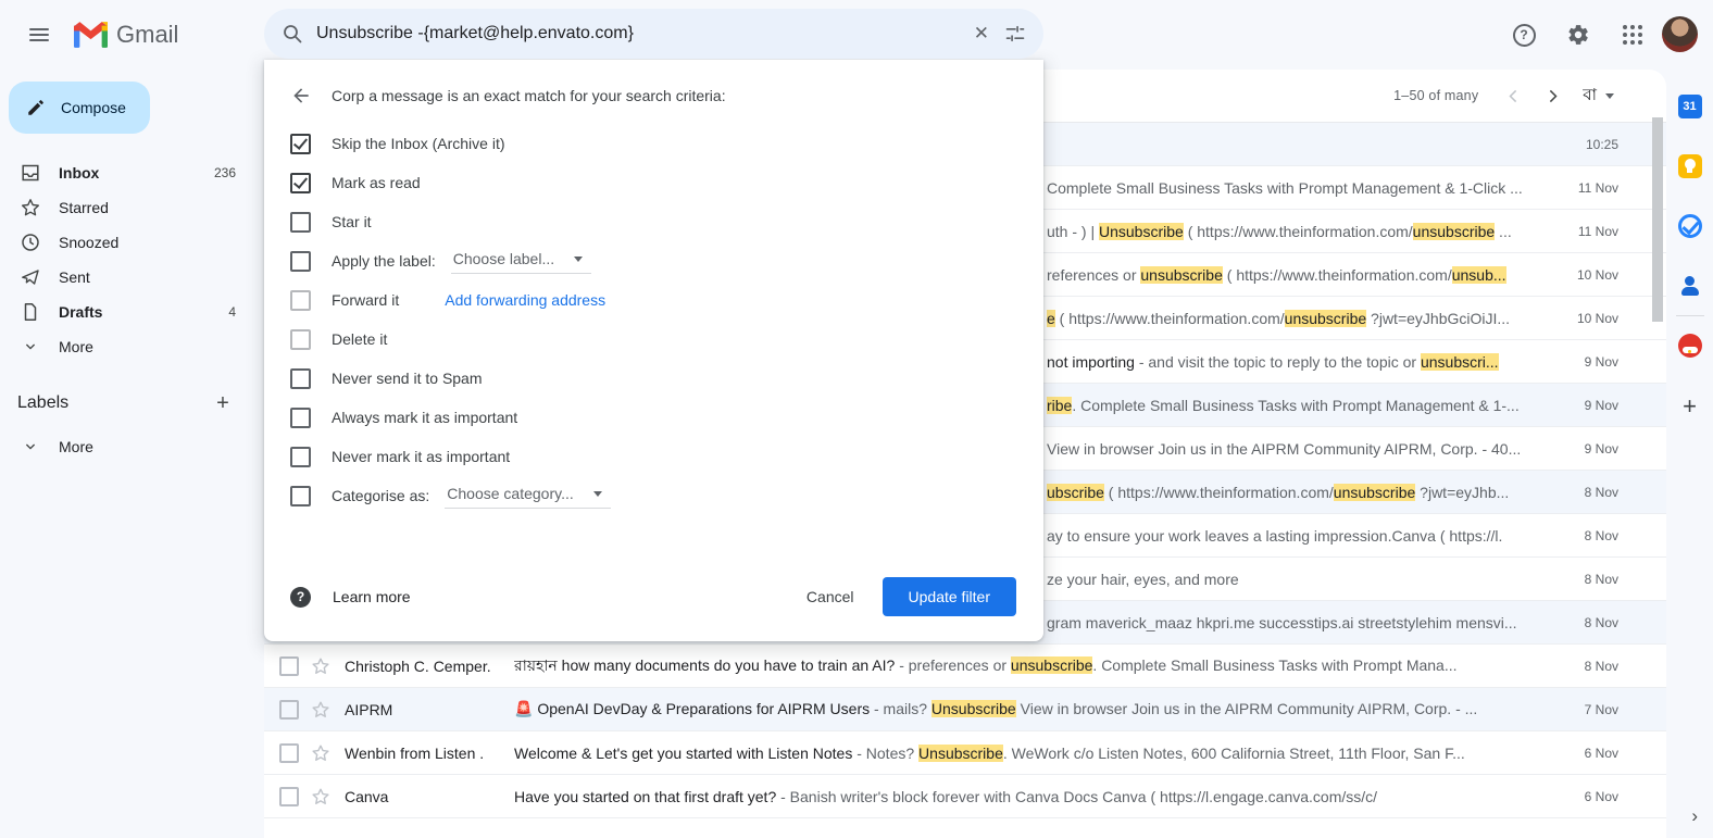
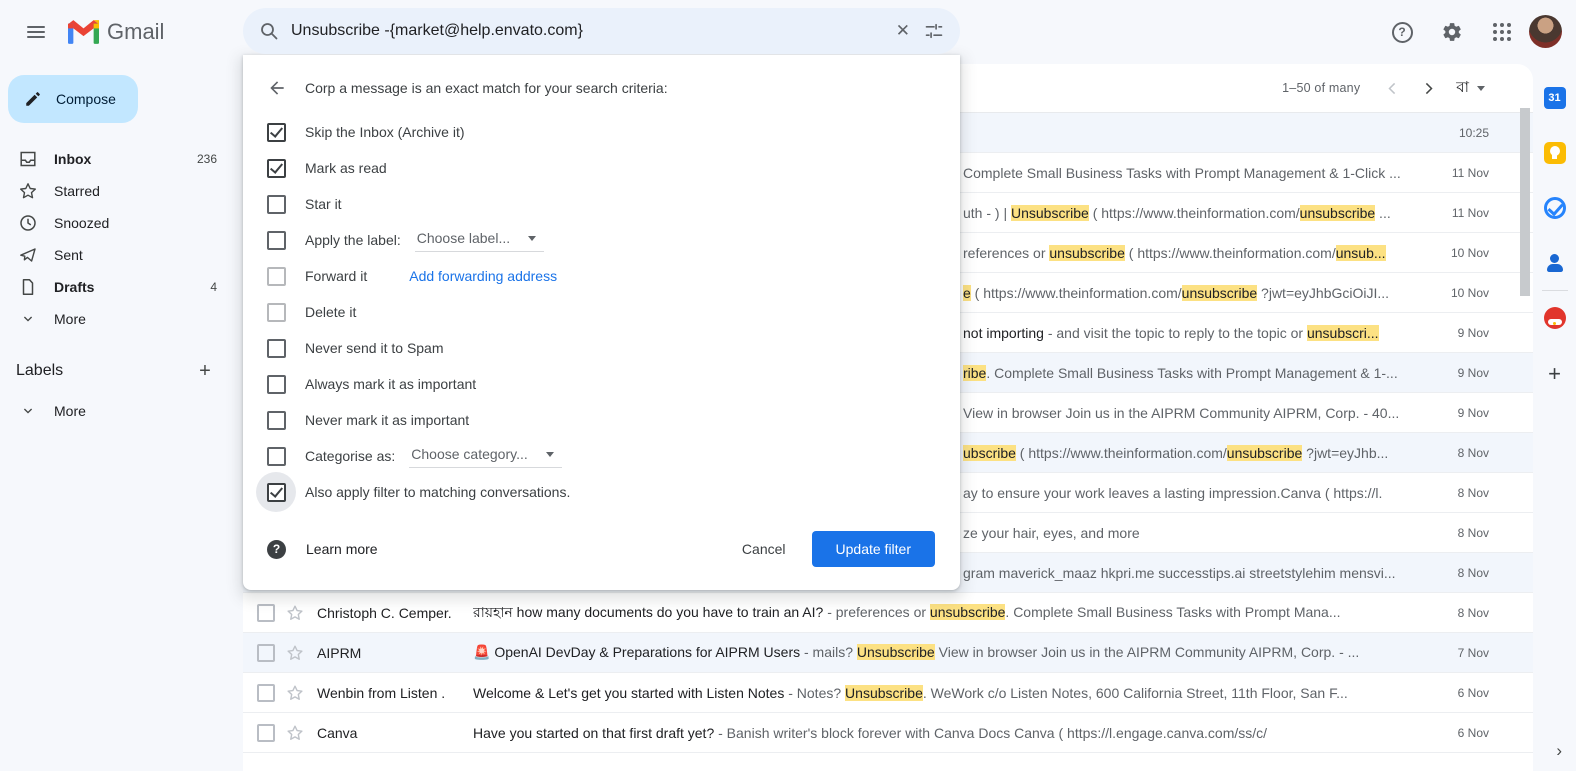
  Gmail
  ?
  Unsubscribe -{market@help.envato.com}
  ✕
  Compose
  Inbox
  236
  Starred
  Snoozed
  Sent
  Drafts
  4
  More
  Labels
  +
  More
  1–50 of many
  বা
  10:25
  Complete Small Business Tasks with Prompt Management & 1-Click ...
  11 Nov
  uth - ) | Unsubscribe ( https://www.theinformation.com/unsubscribe ...
  11 Nov
  references or unsubscribe ( https://www.theinformation.com/unsub...
  10 Nov
  e ( https://www.theinformation.com/unsubscribe ?jwt=eyJhbGciOiJI...
  10 Nov
  not importing - and visit the topic to reply to the topic or unsubscri...
  9 Nov
  ribe. Complete Small Business Tasks with Prompt Management & 1-...
  9 Nov
  View in browser Join us in the AIPRM Community AIPRM, Corp. - 40...
  9 Nov
  ubscribe ( https://www.theinformation.com/unsubscribe ?jwt=eyJhb...
  8 Nov
  ay to ensure your work leaves a lasting impression.Canva ( https://l.
  8 Nov
  ze your hair, eyes, and more
  8 Nov
  gram maverick_maaz hkpri.me successtips.ai streetstylehim mensvi...
  8 Nov
  Christoph C. Cemper.
  রায়হান how many documents do you have to train an AI? - preferences or unsubscribe. Complete Small Business Tasks with Prompt Mana...
  8 Nov
  AIPRM
  🚨 OpenAI DevDay & Preparations for AIPRM Users - mails? Unsubscribe View in browser Join us in the AIPRM Community AIPRM, Corp. - ...
  7 Nov
  Wenbin from Listen .
  Welcome & Let's get you started with Listen Notes - Notes? Unsubscribe. WeWork c/o Listen Notes, 600 California Street, 11th Floor, San F...
  6 Nov
  Canva
  Have you started on that first draft yet? - Banish writer's block forever with Canva Docs Canva ( https://l.engage.canva.com/ss/c/
  6 Nov
  31
  +
  ›
  Corp a message is an exact match for your search criteria:
  Skip the Inbox (Archive it)
  Mark as read
  Star it
  Apply the label:
  Choose label...
  Forward it
  Add forwarding address
  Delete it
  Never send it to Spam
  Always mark it as important
  Never mark it as important
  Categorise as:
  Choose category...
+ Also apply filter to matching conversations.
  ?
  Learn more
  Cancel
  Update filter
